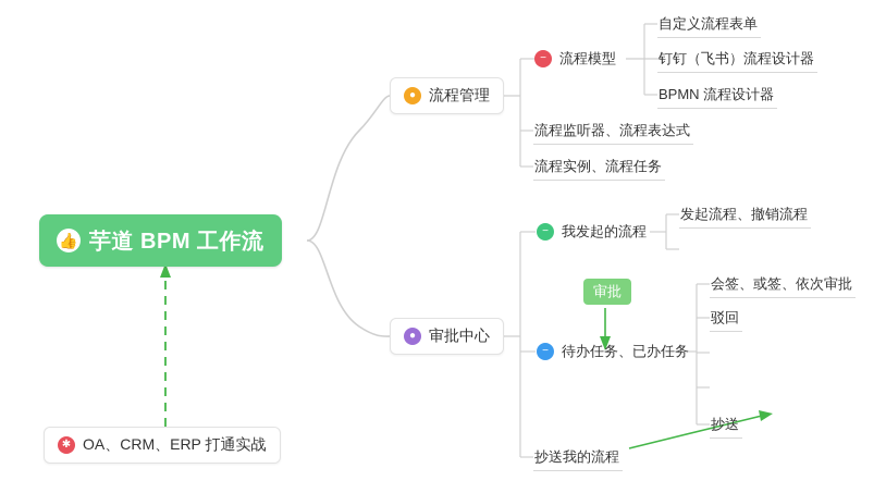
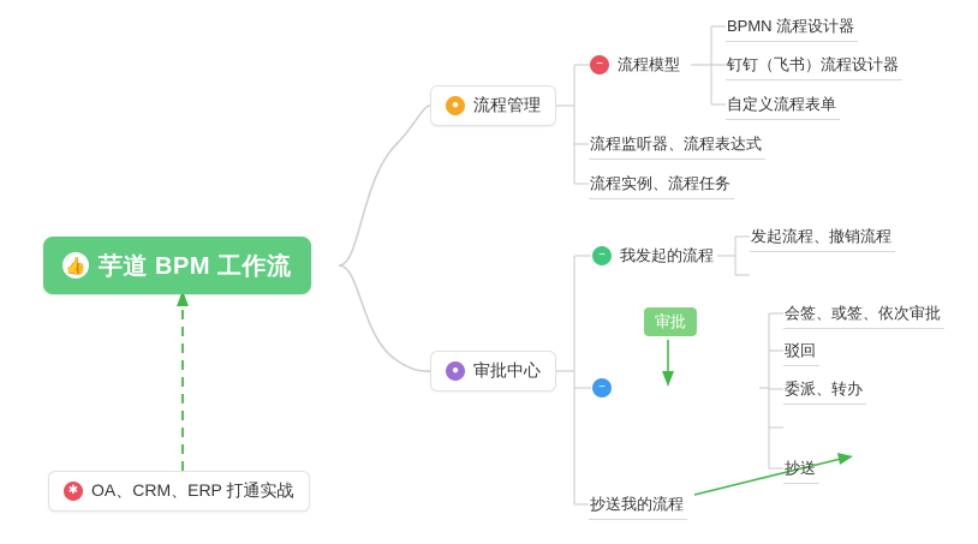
  👍
  芋道 BPM 工作流
  ●
  流程管理
  −
  流程模型
- 自定义流程表单
+ BPMN 流程设计器
  钉钉（飞书）流程设计器
- BPMN 流程设计器
+ 自定义流程表单
  流程监听器、流程表达式
  流程实例、流程任务
  ●
  审批中心
  −
  我发起的流程
  发起流程、撤销流程
  审批
  −
- 待办任务、已办任务
  会签、或签、依次审批
  驳回
+ 委派、转办
  抄送
  抄送我的流程
  ✱
  OA、CRM、ERP 打通实战
